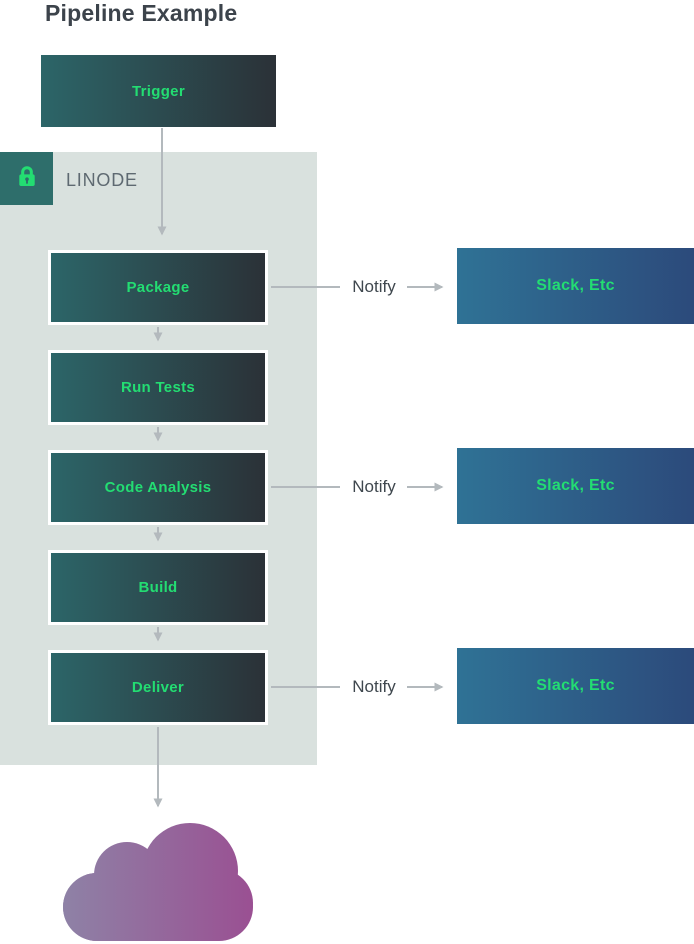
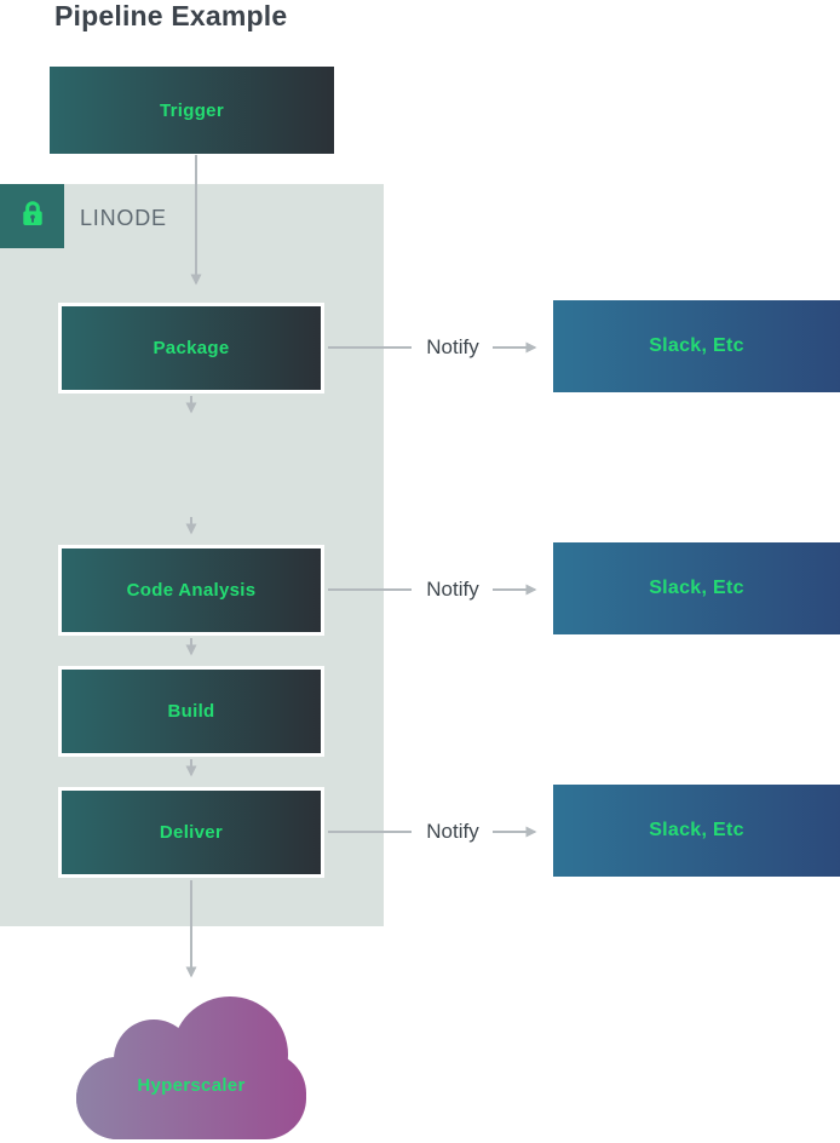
  Pipeline Example
  Trigger
  LINODE
  Package
- Run Tests
  Code Analysis
  Build
  Deliver
  Notify
  Notify
  Notify
  Slack, Etc
  Slack, Etc
  Slack, Etc
+ Hyperscaler
